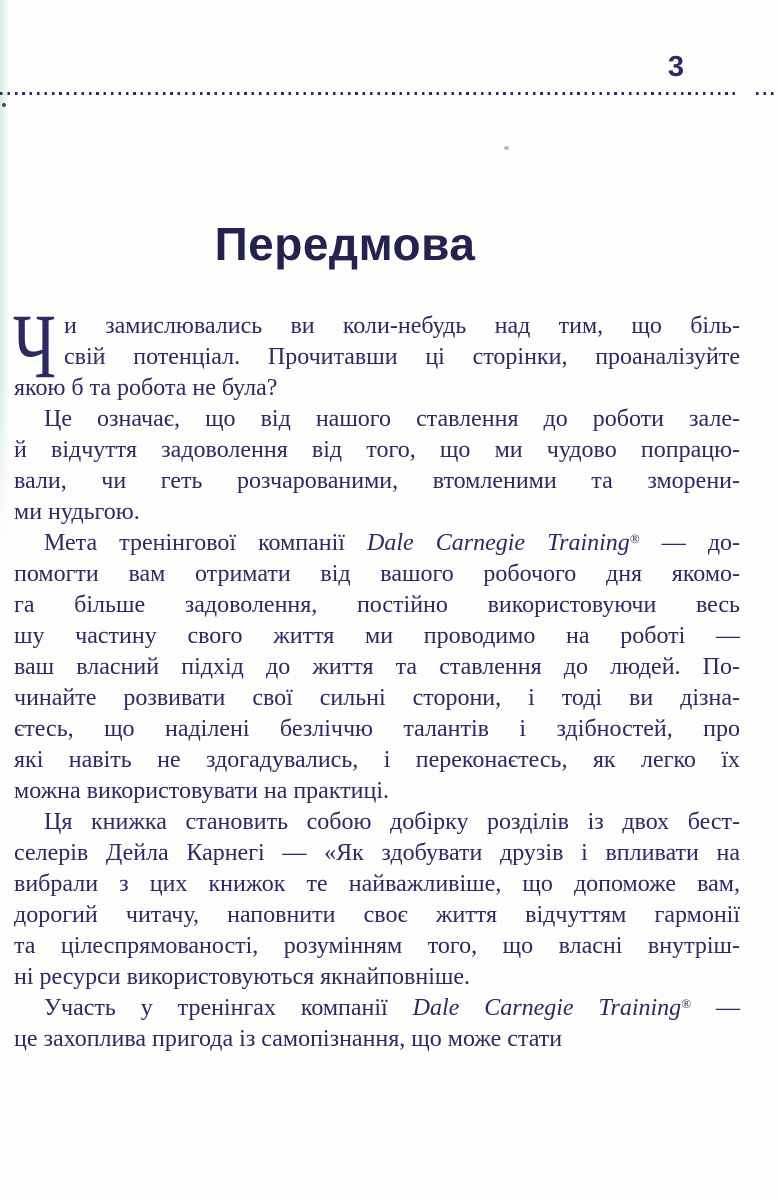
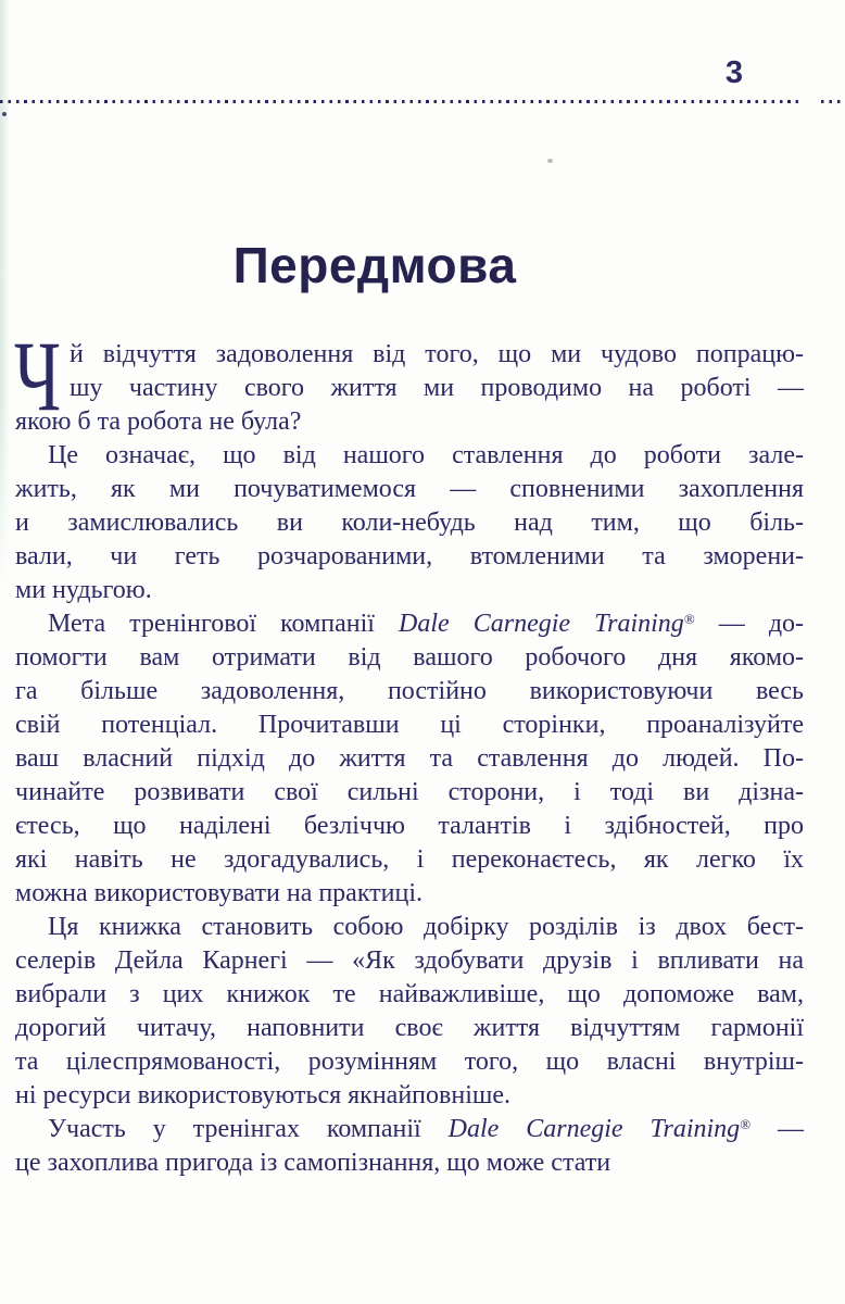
  3
  Передмова
  Ч
- и замислювались ви коли-небудь над тим, що біль-
+ й відчуття задоволення від того, що ми чудово попрацю-
- свій потенціал. Прочитавши ці сторінки, проаналізуйте
+ шу частину свого життя ми проводимо на роботі —
  якою б та робота не була?
  Це означає, що від нашого ставлення до роботи зале-
+ жить, як ми почуватимемося — сповненими захоплення
- й відчуття задоволення від того, що ми чудово попрацю-
+ и замислювались ви коли-небудь над тим, що біль-
  вали, чи геть розчарованими, втомленими та зморени-
  ми нудьгою.
  Мета тренінгової компанії Dale Carnegie Training® — до-
  помогти вам отримати від вашого робочого дня якомо-
  га більше задоволення, постійно використовуючи весь
- шу частину свого життя ми проводимо на роботі —
+ свій потенціал. Прочитавши ці сторінки, проаналізуйте
  ваш власний підхід до життя та ставлення до людей. По-
  чинайте розвивати свої сильні сторони, і тоді ви дізна-
  єтесь, що наділені безліччю талантів і здібностей, про
  які навіть не здогадувались, і переконаєтесь, як легко їх
  можна використовувати на практиці.
  Ця книжка становить собою добірку розділів із двох бест-
  селерів Дейла Карнегі — «Як здобувати друзів і впливати на
  вибрали з цих книжок те найважливіше, що допоможе вам,
  дорогий читачу, наповнити своє життя відчуттям гармонії
  та цілеспрямованості, розумінням того, що власні внутріш-
  ні ресурси використовуються якнайповніше.
  Участь у тренінгах компанії Dale Carnegie Training® —
  це захоплива пригода із самопізнання, що може стати
